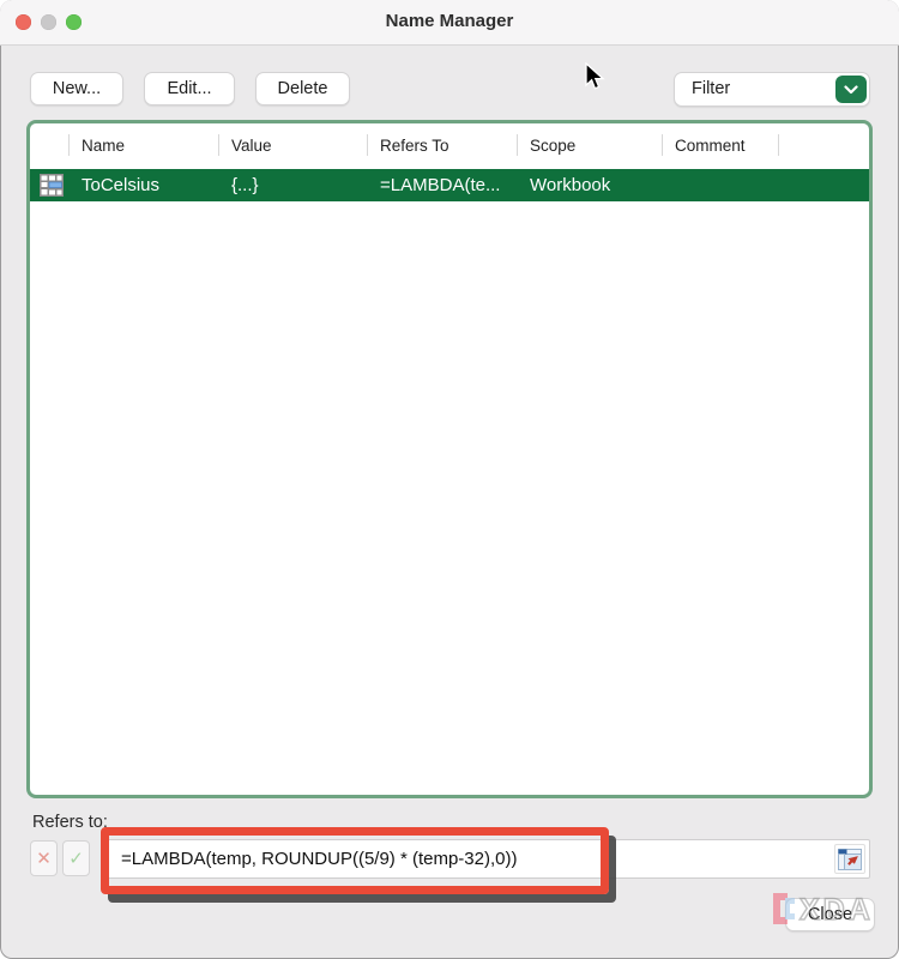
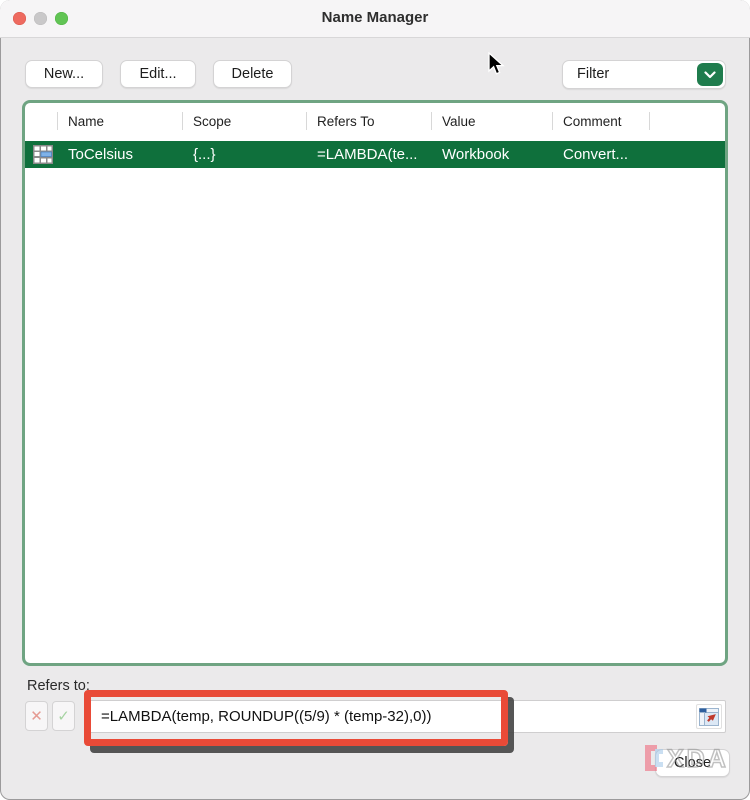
  Name Manager
  New...
  Edit...
  Delete
  Filter
  Name
- Value
+ Scope
  Refers To
- Scope
+ Value
  Comment
  ToCelsius
  {...}
  =LAMBDA(te...
  Workbook
+ Convert...
  Refers to:
  ✕
  ✓
  =LAMBDA(temp, ROUNDUP((5/9) * (temp-32),0))
  Close
  XDA
